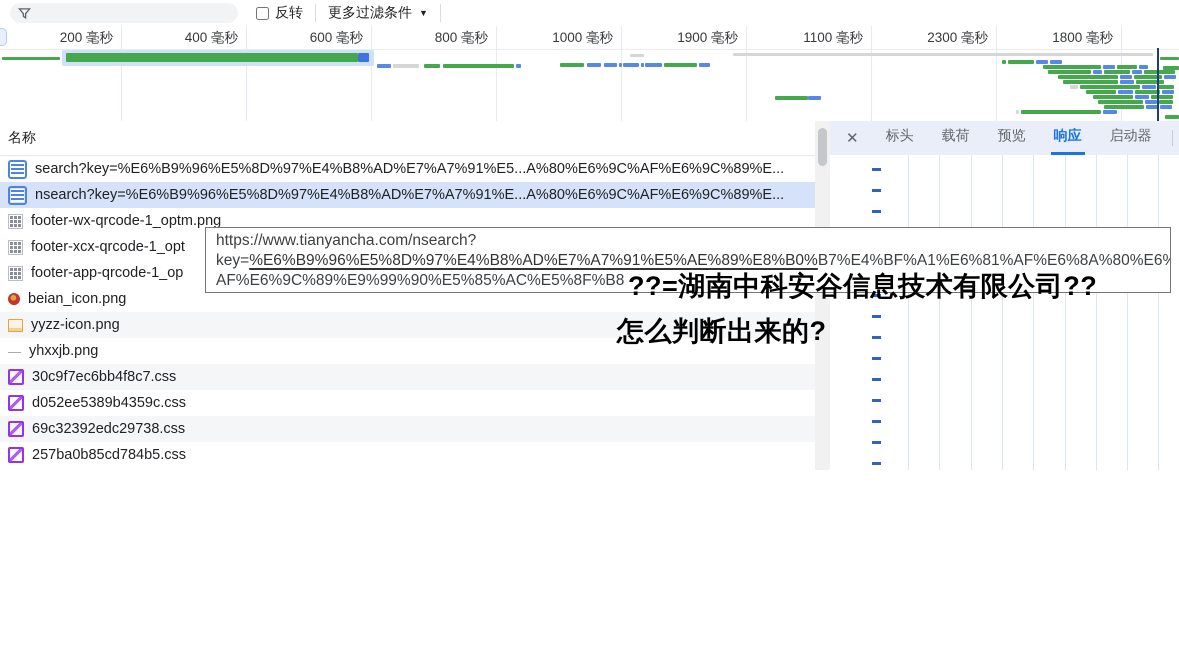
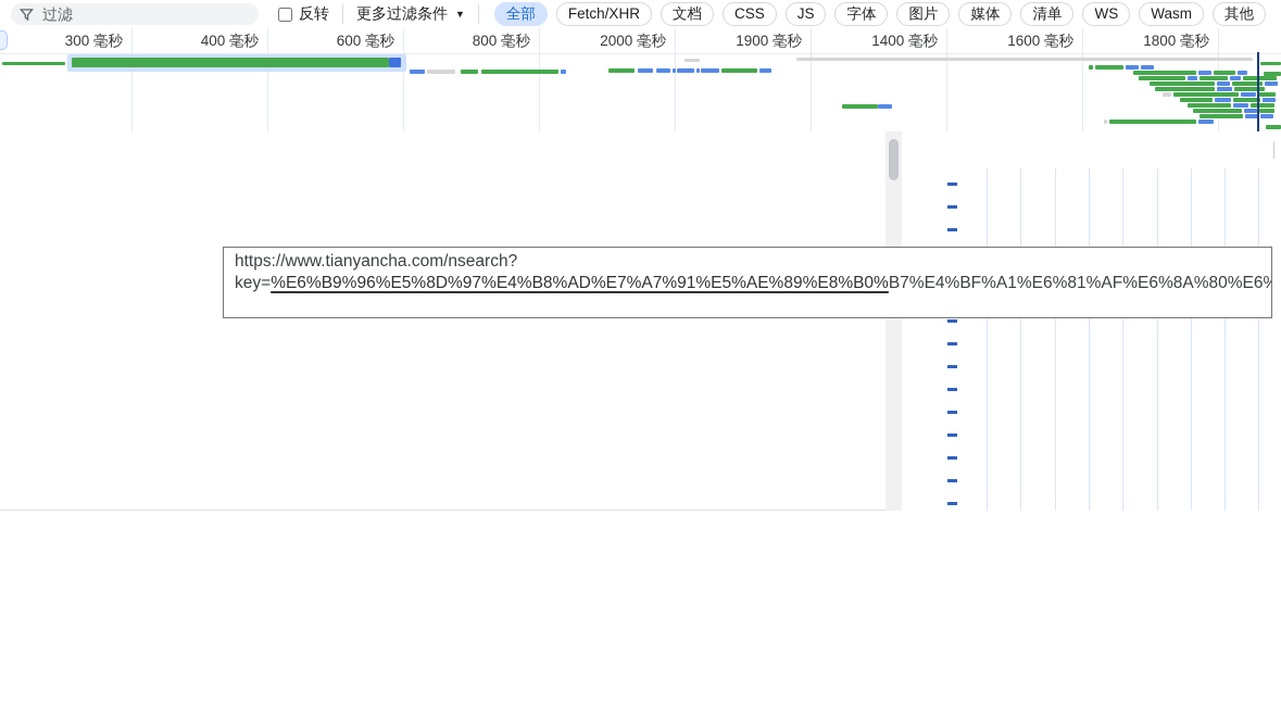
+ 过滤
  反转
  更多过滤条件
  ▼
+ 全部
+ Fetch/XHR
+ 文档
+ CSS
+ JS
+ 字体
+ 图片
+ 媒体
+ 清单
+ WS
+ Wasm
+ 其他
- 200 毫秒
+ 300 毫秒
  400 毫秒
  600 毫秒
  800 毫秒
- 1000 毫秒
+ 2000 毫秒
  1900 毫秒
- 1100 毫秒
+ 1400 毫秒
- 2300 毫秒
+ 1600 毫秒
  1800 毫秒
- 名称
- search?key=%E6%B9%96%E5%8D%97%E4%B8%AD%E7%A7%91%E5...A%80%E6%9C%AF%E6%9C%89%E...
- nsearch?key=%E6%B9%96%E5%8D%97%E4%B8%AD%E7%A7%91%E...A%80%E6%9C%AF%E6%9C%89%E...
- footer-wx-qrcode-1_optm.png
- footer-xcx-qrcode-1_opt
- footer-app-qrcode-1_op
- beian_icon.png
- yyzz-icon.png
- —
- yhxxjb.png
- 30c9f7ec6bb4f8c7.css
- d052ee5389b4359c.css
- 69c32392edc29738.css
- 257ba0b85cd784b5.css
- ✕
- 标头
- 载荷
- 预览
- 响应
- 启动器
  https://www.tianyancha.com/nsearch?
  key=%E6%B9%96%E5%8D%97%E4%B8%AD%E7%A7%91%E5%AE%89%E8%B0%B7%E4%BF%A1%E6%81%AF%E6%8A%80%E6%
- AF%E6%9C%89%E9%99%90%E5%85%AC%E5%8F%B8
- ??=湖南中科安谷信息技术有限公司??
- 怎么判断出来的?
